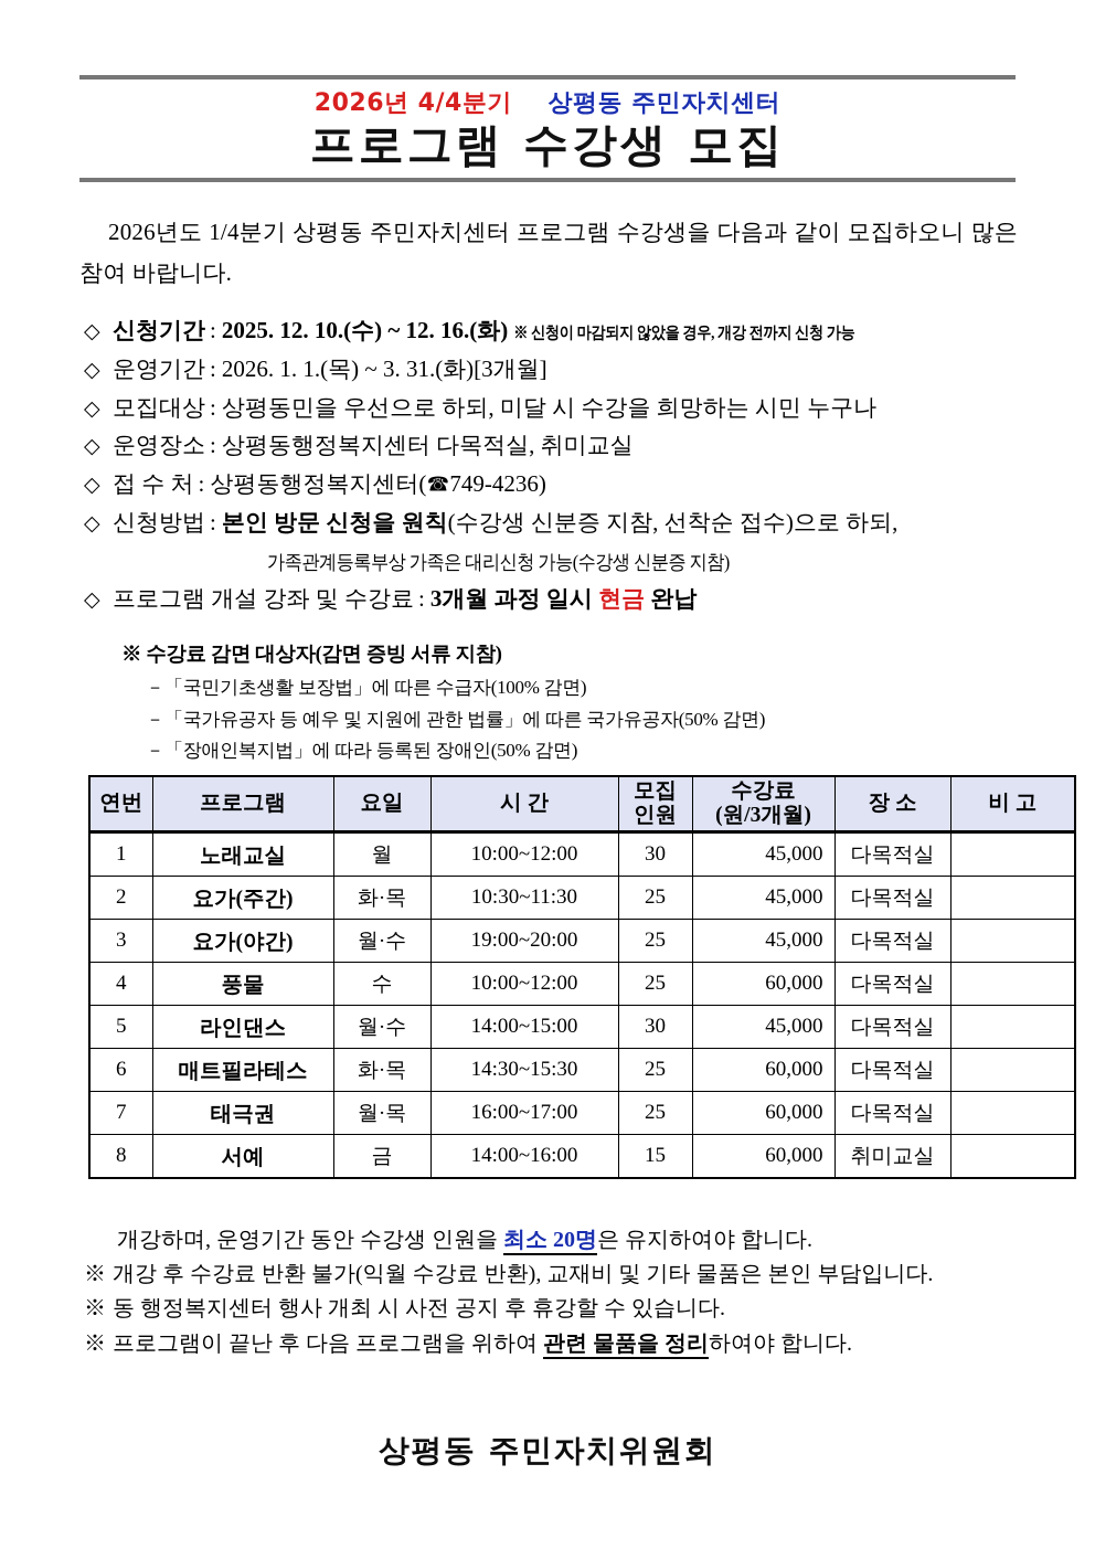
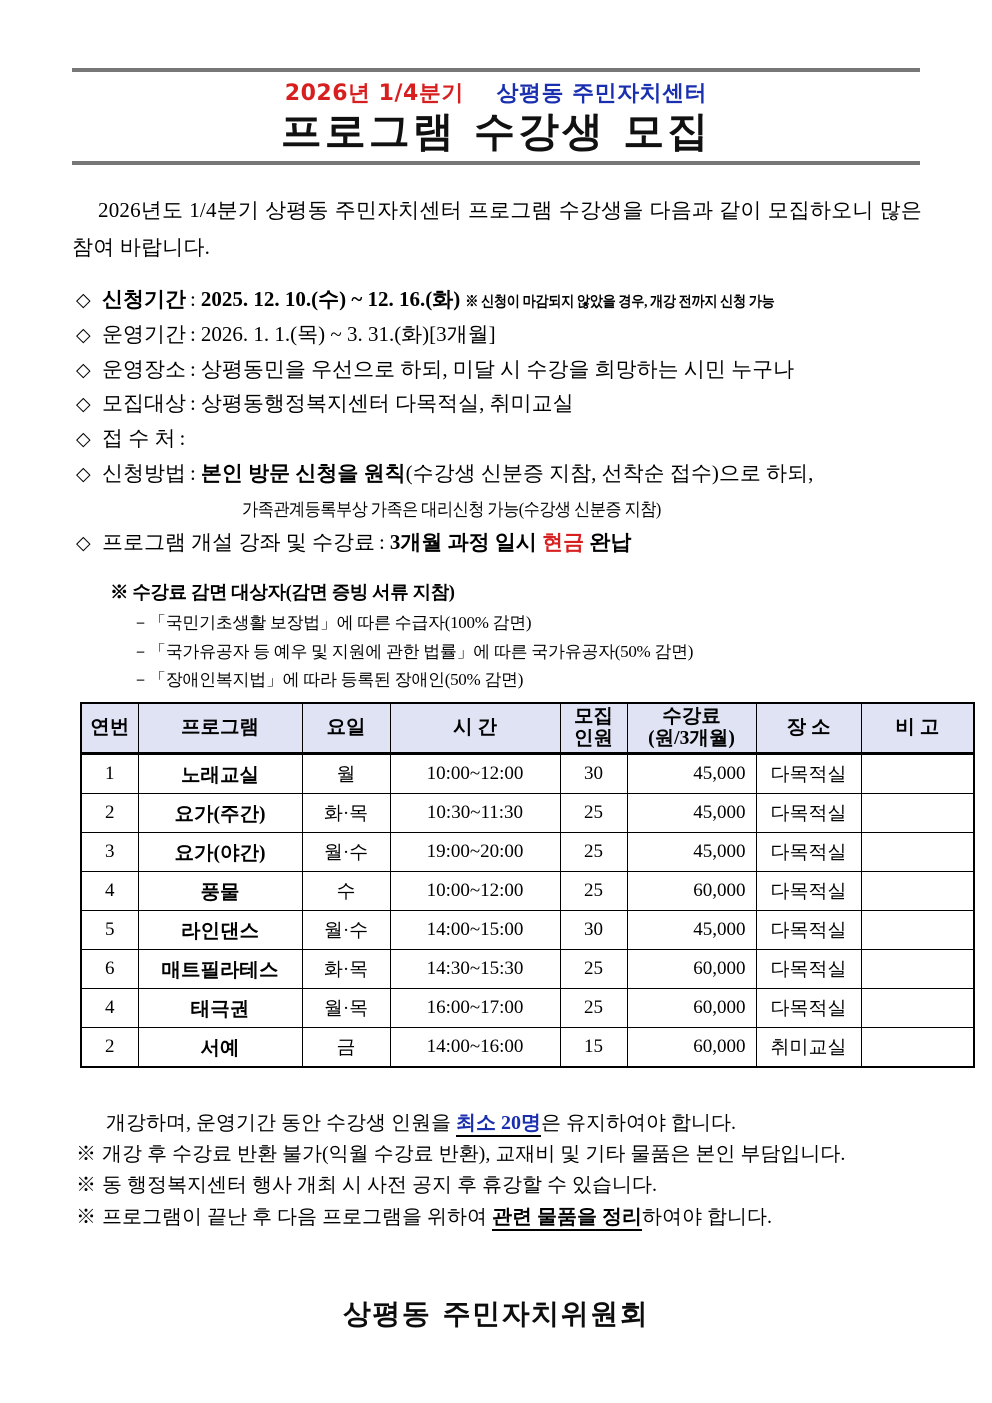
- 2026년 4/4분기 상평동 주민자치센터
+ 2026년 1/4분기 상평동 주민자치센터
  프로그램 수강생 모집
  2026년도 1/4분기 상평동 주민자치센터 프로그램 수강생을 다음과 같이 모집하오니 많은 참여 바랍니다.
  ◇
  신청기간
  :
  2025. 12. 10.(수) ~ 12. 16.(화)
  ※ 신청이 마감되지 않았을 경우, 개강 전까지 신청 가능
  ◇
  운영기간
  :
  2026. 1. 1.(목) ~ 3. 31.(화)[3개월]
  ◇
- 모집대상
+ 운영장소
  :
  상평동민을 우선으로 하되, 미달 시 수강을 희망하는 시민 누구나
  ◇
- 운영장소
+ 모집대상
  :
  상평동행정복지센터 다목적실, 취미교실
  ◇
  접 수 처
  :
- 상평동행정복지센터(☎749-4236)
  ◇
  신청방법
  :
  본인 방문 신청을 원칙
  (수강생 신분증 지참, 선착순 접수)으로 하되,
  가족관계등록부상 가족은 대리신청 가능(수강생 신분증 지참)
  ◇
  프로그램 개설 강좌 및 수강료
  :
  3개월 과정 일시
  현금
  완납
  ※ 수강료 감면 대상자(감면 증빙 서류 지참)
  －「국민기초생활 보장법」에 따른 수급자(100% 감면)
  －「국가유공자 등 예우 및 지원에 관한 법률」에 따른 국가유공자(50% 감면)
  －「장애인복지법」에 따라 등록된 장애인(50% 감면)
  연번	프로그램	요일	시 간	모집 인원	수강료 (원/3개월)	장 소	비 고
  1	노래교실	월	10:00~12:00	30	45,000	다목적실
  2	요가(주간)	화·목	10:30~11:30	25	45,000	다목적실
  3	요가(야간)	월·수	19:00~20:00	25	45,000	다목적실
  4	풍물	수	10:00~12:00	25	60,000	다목적실
  5	라인댄스	월·수	14:00~15:00	30	45,000	다목적실
  6	매트필라테스	화·목	14:30~15:30	25	60,000	다목적실
- 7	태극권	월·목	16:00~17:00	25	60,000	다목적실
+ 4	태극권	월·목	16:00~17:00	25	60,000	다목적실
- 8	서예	금	14:00~16:00	15	60,000	취미교실
+ 2	서예	금	14:00~16:00	15	60,000	취미교실
  개강하며, 운영기간 동안 수강생 인원을 최소 20명은 유지하여야 합니다.
  ※ 개강 후 수강료 반환 불가(익월 수강료 반환), 교재비 및 기타 물품은 본인 부담입니다.
  ※ 동 행정복지센터 행사 개최 시 사전 공지 후 휴강할 수 있습니다.
  ※ 프로그램이 끝난 후 다음 프로그램을 위하여 관련 물품을 정리하여야 합니다.
  상평동 주민자치위원회
